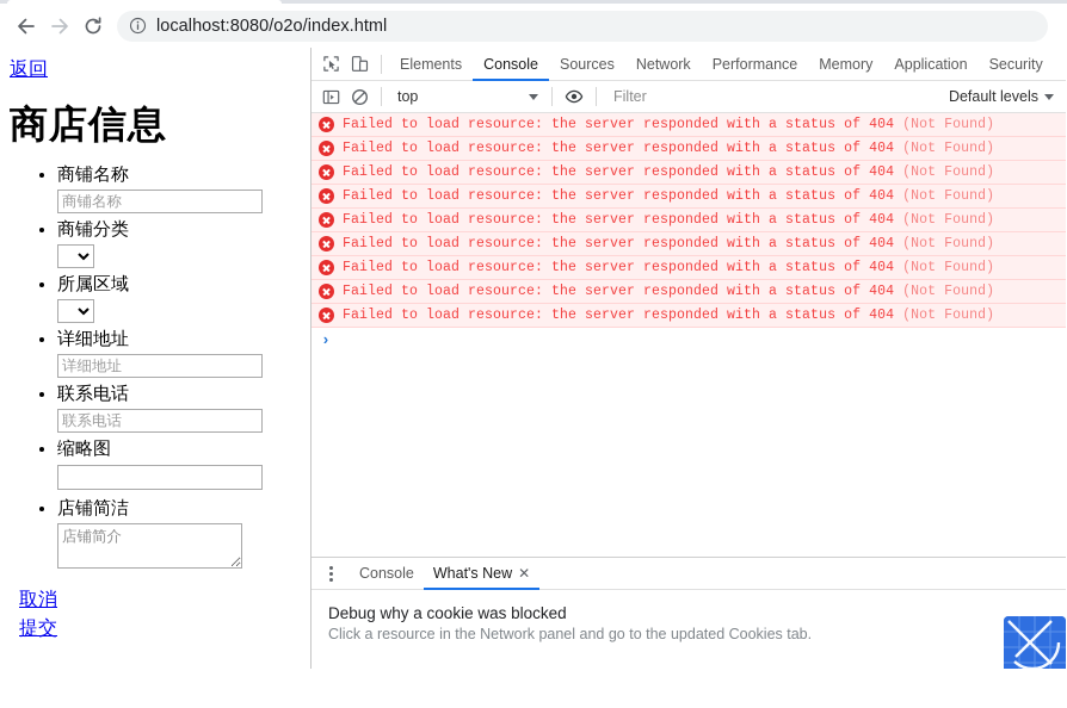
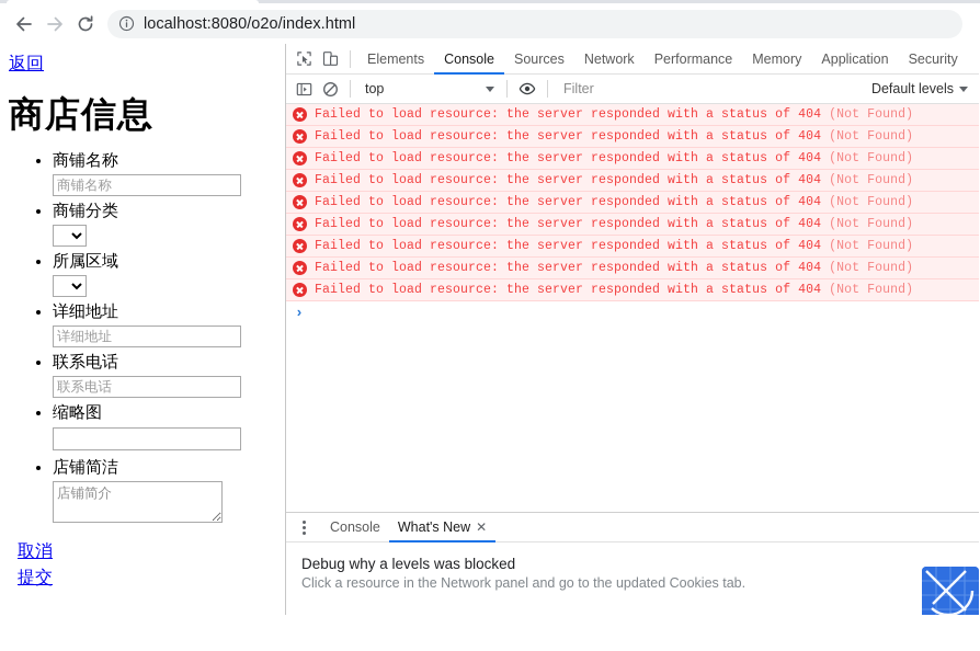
  localhost:8080/o2o/index.html
  返回
  商店信息
  商铺名称
  商铺名称
  商铺分类
  所属区域
  详细地址
  详细地址
  联系电话
  联系电话
  缩略图
  店铺简洁
  店铺简介
  取消
  提交
  Elements
  Console
  Sources
  Network
  Performance
  Memory
  Application
  Security
  top
  Filter
  Default levels
  Failed to load resource: the server responded with a status of 404 (Not Found)
  Failed to load resource: the server responded with a status of 404 (Not Found)
  Failed to load resource: the server responded with a status of 404 (Not Found)
  Failed to load resource: the server responded with a status of 404 (Not Found)
  Failed to load resource: the server responded with a status of 404 (Not Found)
  Failed to load resource: the server responded with a status of 404 (Not Found)
  Failed to load resource: the server responded with a status of 404 (Not Found)
  Failed to load resource: the server responded with a status of 404 (Not Found)
  Failed to load resource: the server responded with a status of 404 (Not Found)
  ›
  Console
  What's New
  ✕
- Debug why a cookie was blocked
+ Debug why a levels was blocked
  Click a resource in the Network panel and go to the updated Cookies tab.
